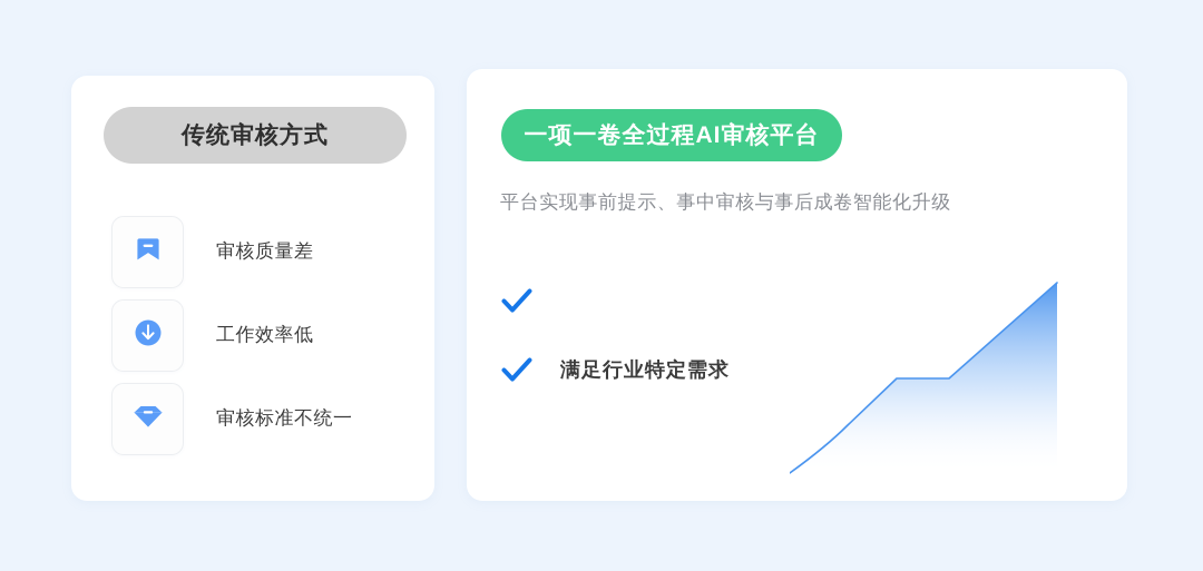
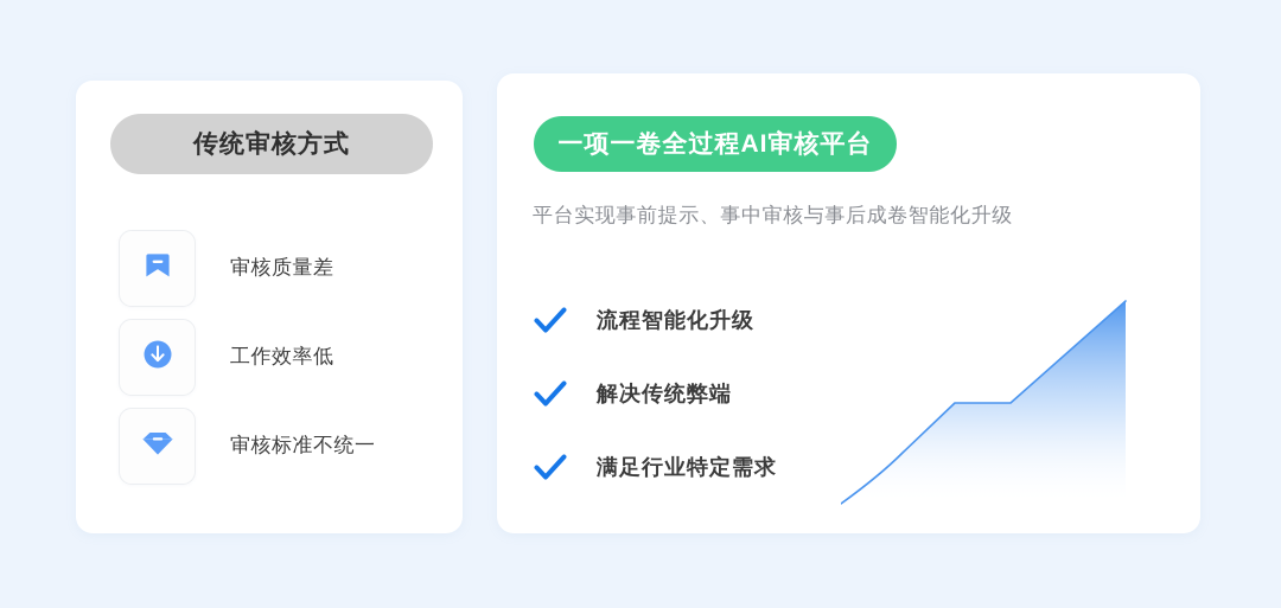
  传统审核方式
  审核质量差
  工作效率低
  审核标准不统一
  一项一卷全过程AI审核平台
  平台实现事前提示、事中审核与事后成卷智能化升级
+ 流程智能化升级
+ 解决传统弊端
  满足行业特定需求
